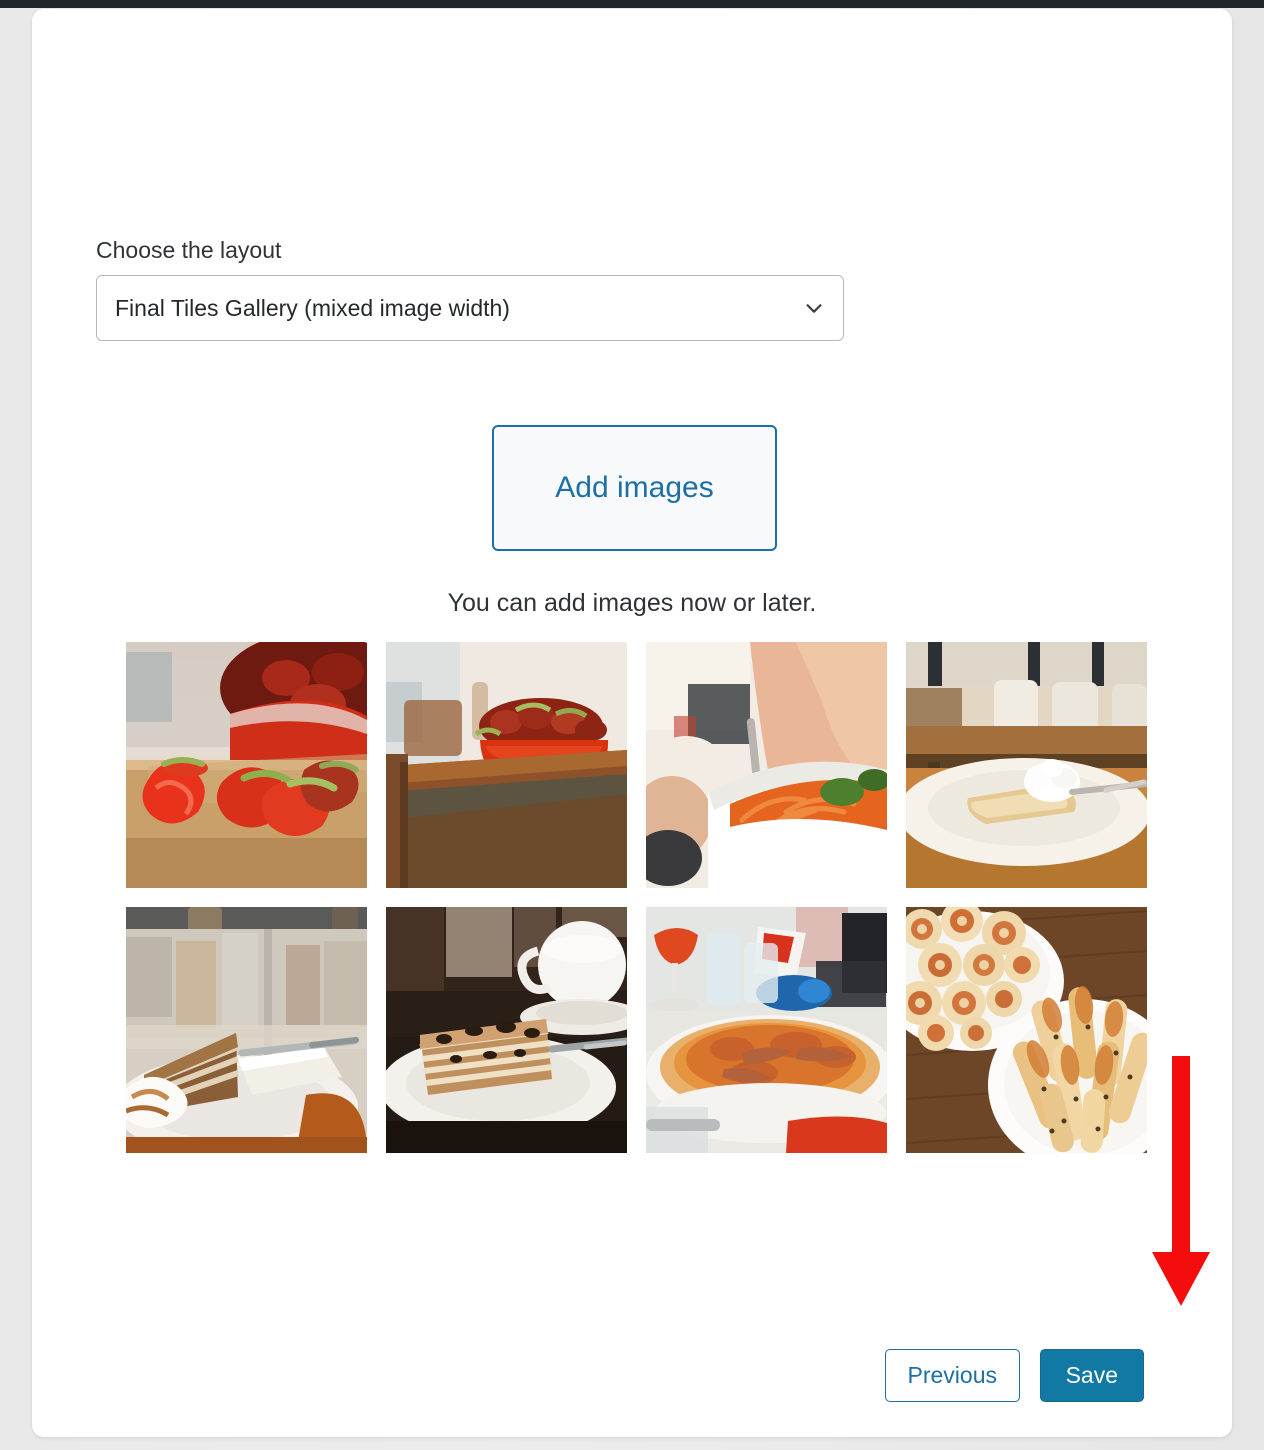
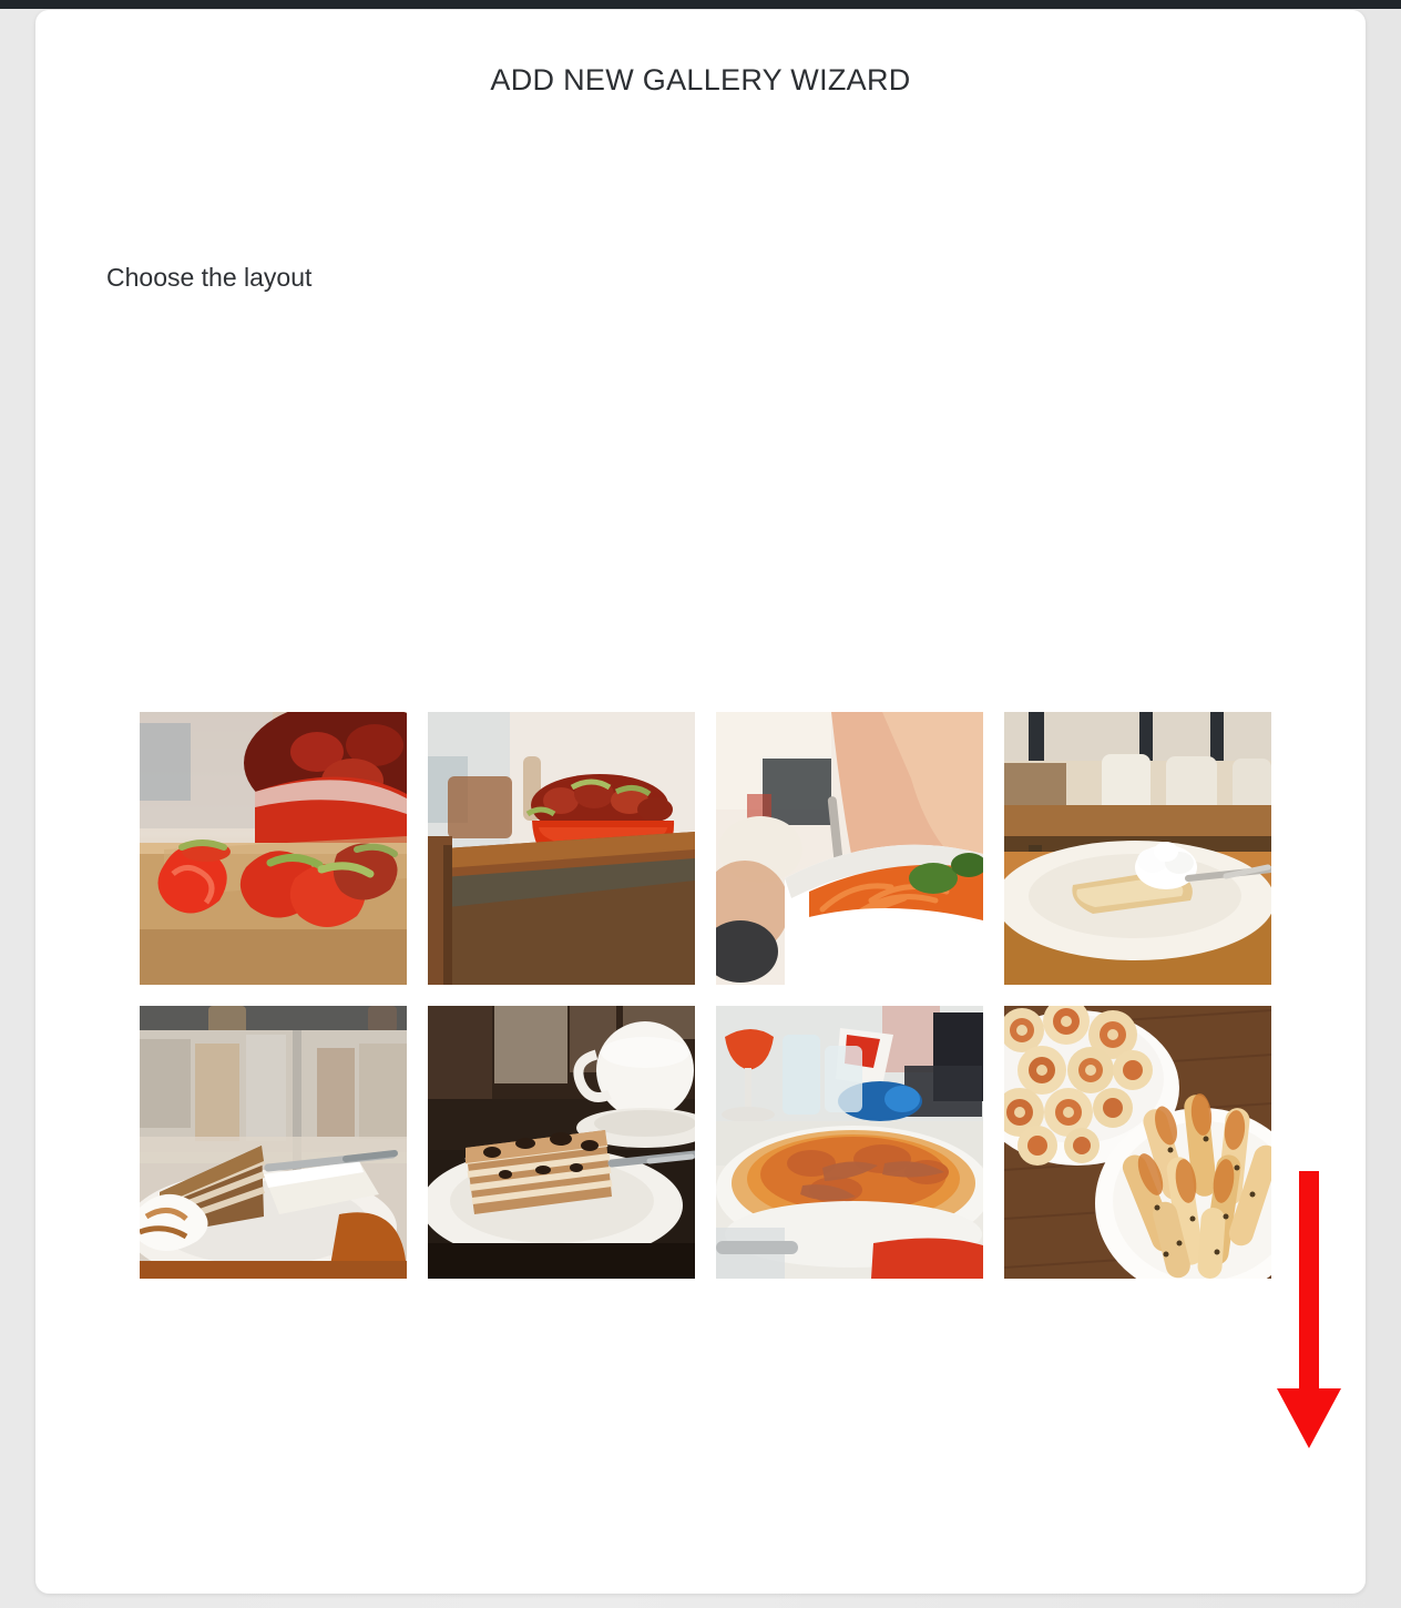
+ ADD NEW GALLERY WIZARD
  Choose the layout
- Final Tiles Gallery (mixed image width)
- Add images
- You can add images now or later.
- Previous
- Save
